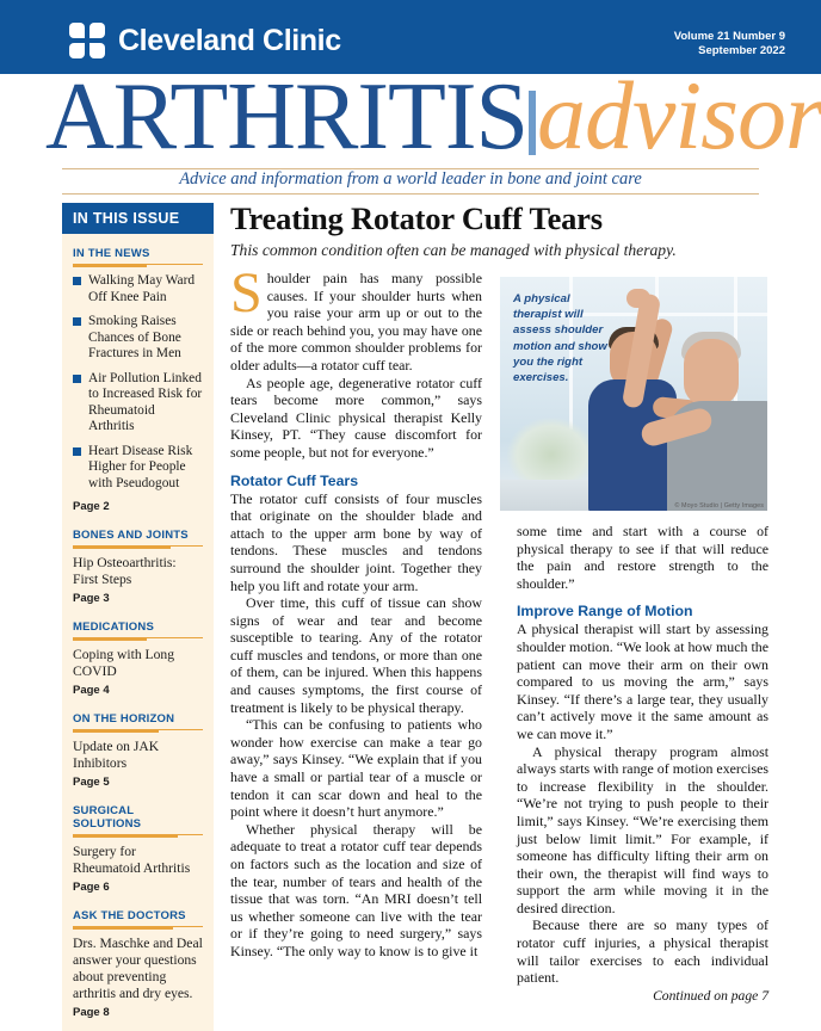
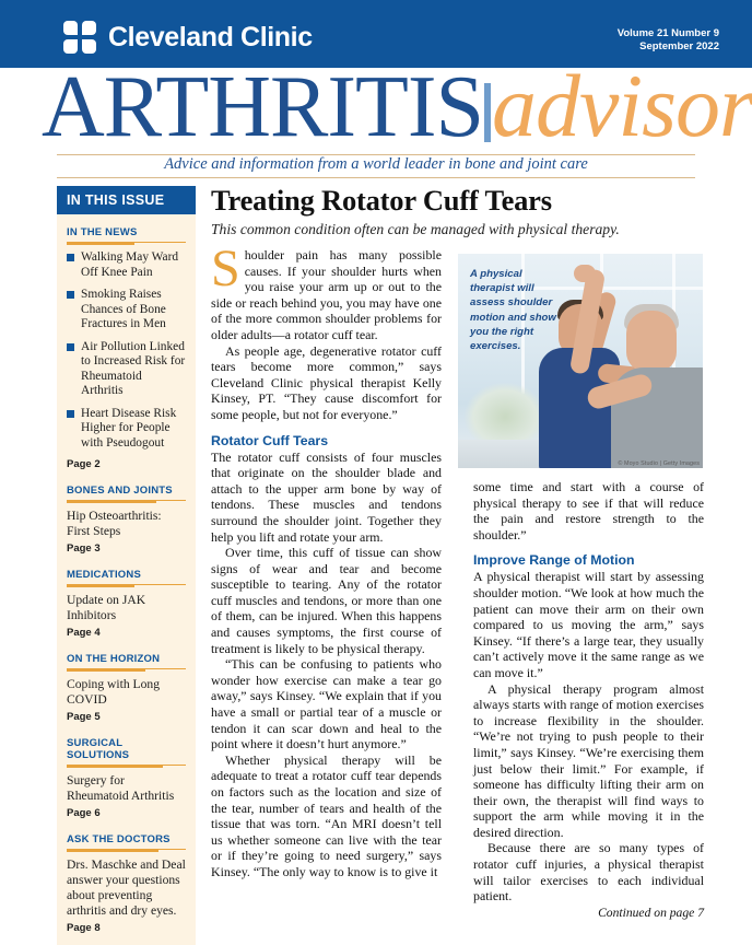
  Cleveland Clinic
  Volume 21 Number 9
  September 2022
  ARTHRITISadvisor
  Advice and information from a world leader in bone and joint care
  IN THIS ISSUE
  IN THE NEWS
  Walking May Ward Off Knee Pain
  Smoking Raises Chances of Bone Fractures in Men
  Air Pollution Linked to Increased Risk for Rheumatoid Arthritis
  Heart Disease Risk Higher for People with Pseudogout
  Page 2
  BONES AND JOINTS
  Hip Osteoarthritis: First Steps
  Page 3
  MEDICATIONS
- Coping with Long COVID
+ Update on JAK Inhibitors
  Page 4
  ON THE HORIZON
- Update on JAK Inhibitors
+ Coping with Long COVID
  Page 5
  SURGICAL SOLUTIONS
  Surgery for Rheumatoid Arthritis
  Page 6
  ASK THE DOCTORS
  Drs. Maschke and Deal answer your questions about preventing arthritis and dry eyes.
  Page 8
  Treating Rotator Cuff Tears
  This common condition often can be managed with physical therapy.
  A physical therapist will assess shoulder motion and show you the right exercises.
  S
  houlder pain has many possible causes. If your shoulder hurts when you raise your arm up or out to the side or reach behind you, you may have one of the more common shoulder problems for older adults—a rotator cuff tear.
  As people age, degenerative rotator cuff tears become more common,” says Cleveland Clinic physical therapist Kelly Kinsey, PT. “They cause discomfort for some people, but not for everyone.”
  Rotator Cuff Tears
  The rotator cuff consists of four muscles that originate on the shoulder blade and attach to the upper arm bone by way of tendons. These muscles and tendons surround the shoulder joint. Together they help you lift and rotate your arm.
  Over time, this cuff of tissue can show signs of wear and tear and become susceptible to tearing. Any of the rotator cuff muscles and tendons, or more than one of them, can be injured. When this happens and causes symptoms, the first course of treatment is likely to be physical therapy.
  “This can be confusing to patients who wonder how exercise can make a tear go away,” says Kinsey. “We explain that if you have a small or partial tear of a muscle or tendon it can scar down and heal to the point where it doesn’t hurt anymore.”
  Whether physical therapy will be adequate to treat a rotator cuff tear depends on factors such as the location and size of the tear, number of tears and health of the tissue that was torn. “An MRI doesn’t tell us whether someone can live with the tear or if they’re going to need surgery,” says Kinsey. “The only way to know is to give it
  some time and start with a course of physical therapy to see if that will reduce the pain and restore strength to the shoulder.”
  Improve Range of Motion
- A physical therapist will start by assessing shoulder motion. “We look at how much the patient can move their arm on their own compared to us moving the arm,” says Kinsey. “If there’s a large tear, they usually can’t actively move it the same amount as we can move it.”
+ A physical therapist will start by assessing shoulder motion. “We look at how much the patient can move their arm on their own compared to us moving the arm,” says Kinsey. “If there’s a large tear, they usually can’t actively move it the same range as we can move it.”
- A physical therapy program almost always starts with range of motion exercises to increase flexibility in the shoulder. “We’re not trying to push people to their limit,” says Kinsey. “We’re exercising them just below limit limit.” For example, if someone has difficulty lifting their arm on their own, the therapist will find ways to support the arm while moving it in the desired direction.
+ A physical therapy program almost always starts with range of motion exercises to increase flexibility in the shoulder. “We’re not trying to push people to their limit,” says Kinsey. “We’re exercising them just below their limit.” For example, if someone has difficulty lifting their arm on their own, the therapist will find ways to support the arm while moving it in the desired direction.
  Because there are so many types of rotator cuff injuries, a physical therapist will tailor exercises to each individual patient.
  Continued on page 7
